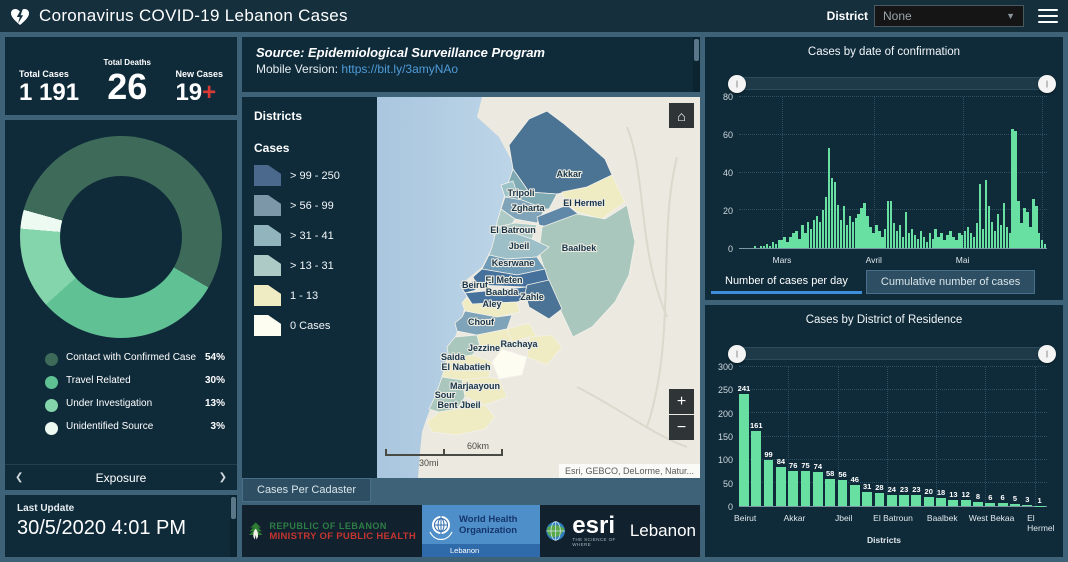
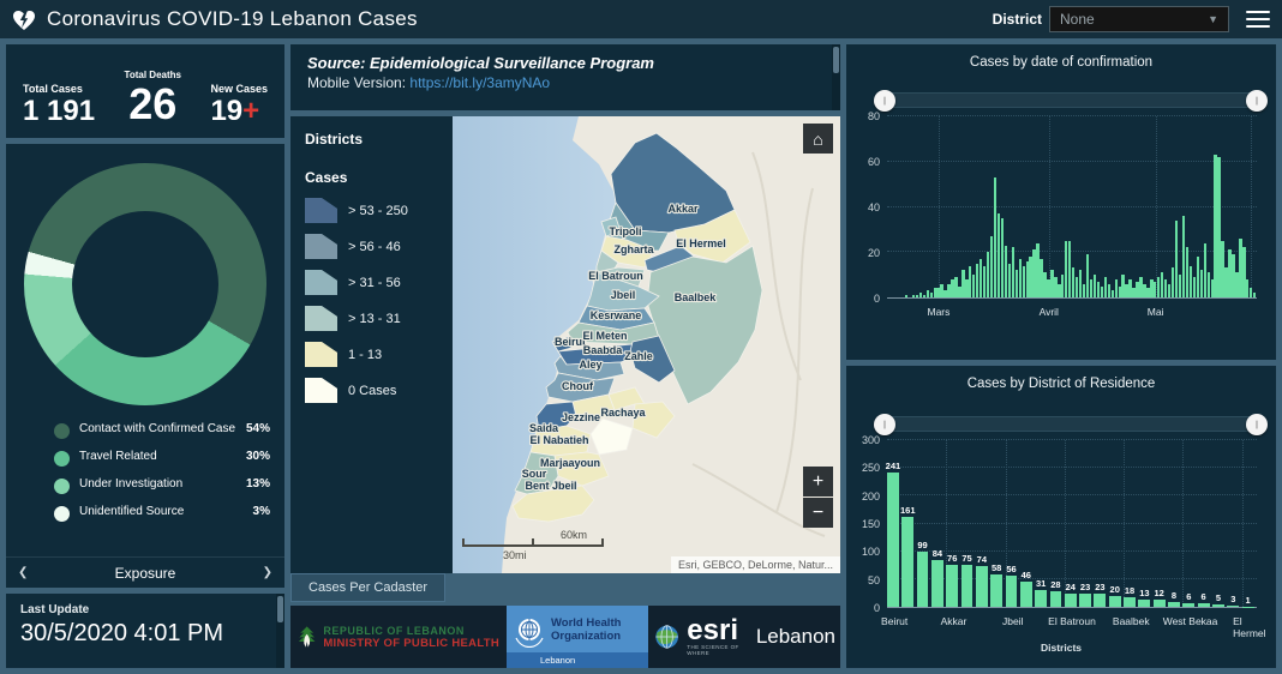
  Coronavirus COVID-19 Lebanon Cases
  District
  None
  ▼
  Total Cases
  1 191
  Total Deaths
  26
  New Cases
  19+
  Contact with Confirmed Case
  54%
  Travel Related
  30%
  Under Investigation
  13%
  Unidentified Source
  3%
  ❮
  Exposure
  ❯
  Last Update
  30/5/2020 4:01 PM
  Source: Epidemiological Surveillance Program
  Mobile Version: https://bit.ly/3amyNAo
  Districts
  Cases
- > 99 - 250
+ > 53 - 250
- > 56 - 99
+ > 56 - 46
- > 31 - 41
+ > 31 - 56
  > 13 - 31
  1 - 13
  0 Cases
  Akkar
  Tripoli
- Aley
+ Zgharta
  El Hermel
  El Batroun
  Jbeil
  Baalbek
  Kesrwane
- El Meten
+ Saida
  Beirut
  Baabda
  Zahle
- Zgharta
+ Aley
  Chouf
  Rachaya
  Jezzine
- Saida
+ El Meten
  El Nabatieh
  Marjaayoun
  Sour
  Bent Jbeil
  ⌂
  +
  −
  60km
  30mi
  Esri, GEBCO, DeLorme, Natur...
  Cases Per Cadaster
  REPUBLIC OF LEBANON
  MINISTRY OF PUBLIC HEALTH
  World Health
  Organization
  Lebanon
  esri
  Lebanon
  Cases by date of confirmation
  0
  20
  40
  60
  80
  Mars
  Avril
  Mai
- Number of cases per day
- Cumulative number of cases
  Cases by District of Residence
  241
  161
  99
  84
  76
  75
  74
  58
  56
  46
  31
  28
  24
  23
  23
  20
  18
  13
  12
  8
  6
  6
  5
  3
  1
  0
  50
  100
  150
  200
  250
  300
  Beirut
  Akkar
  Jbeil
  El Batroun
  Baalbek
  West Bekaa
  El Hermel
  Districts
